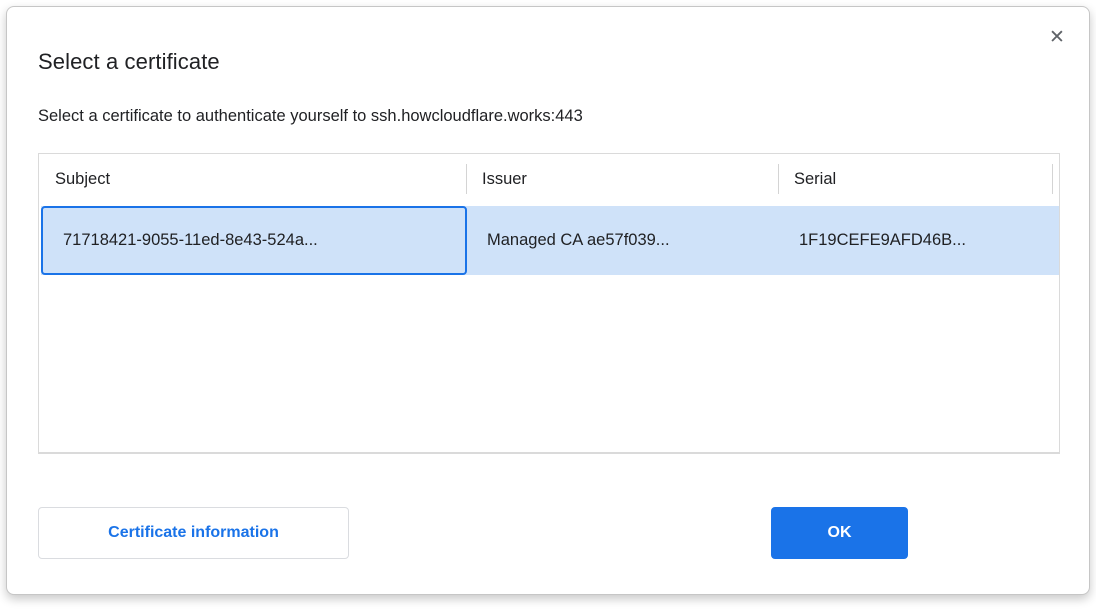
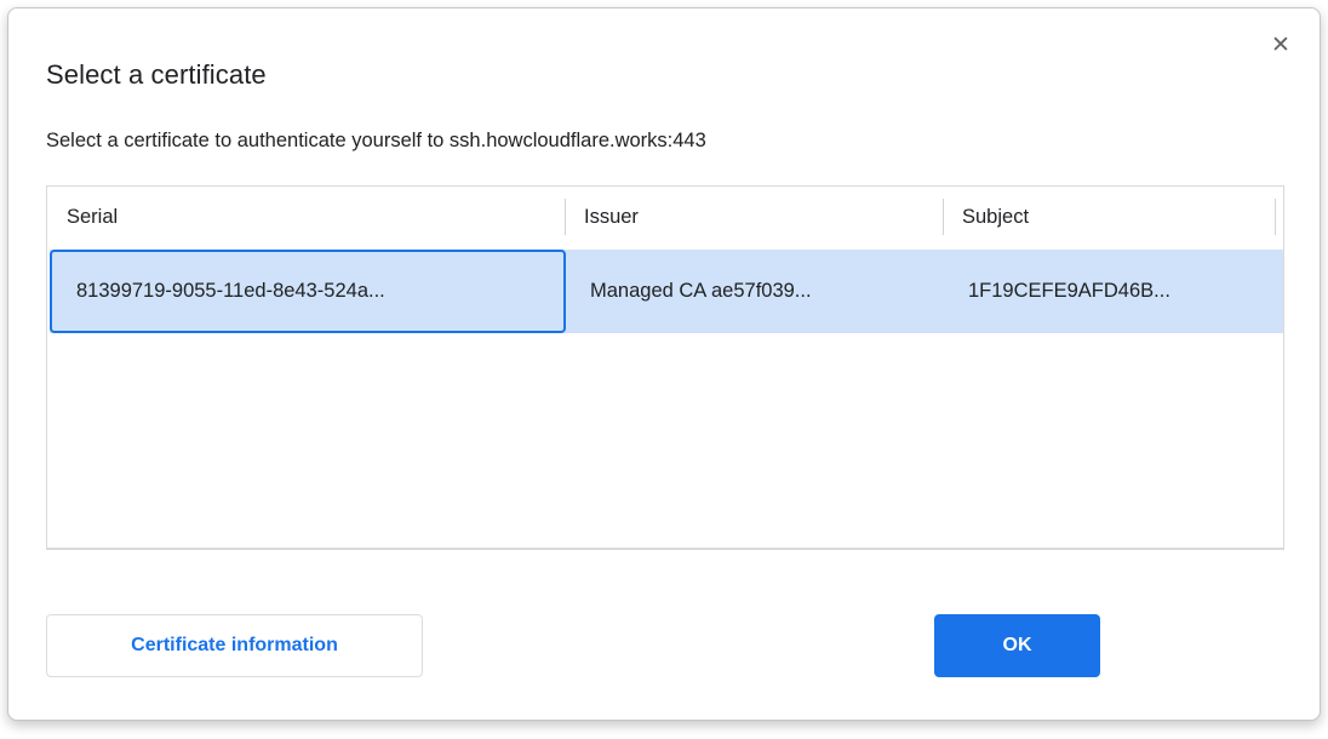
  ✕
  Select a certificate
  Select a certificate to authenticate yourself to ssh.howcloudflare.works:443
- Subject
+ Serial
  Issuer
- Serial
+ Subject
- 71718421-9055-11ed-8e43-524a...
+ 81399719-9055-11ed-8e43-524a...
  Managed CA ae57f039...
  1F19CEFE9AFD46B...
  Certificate information
  OK
